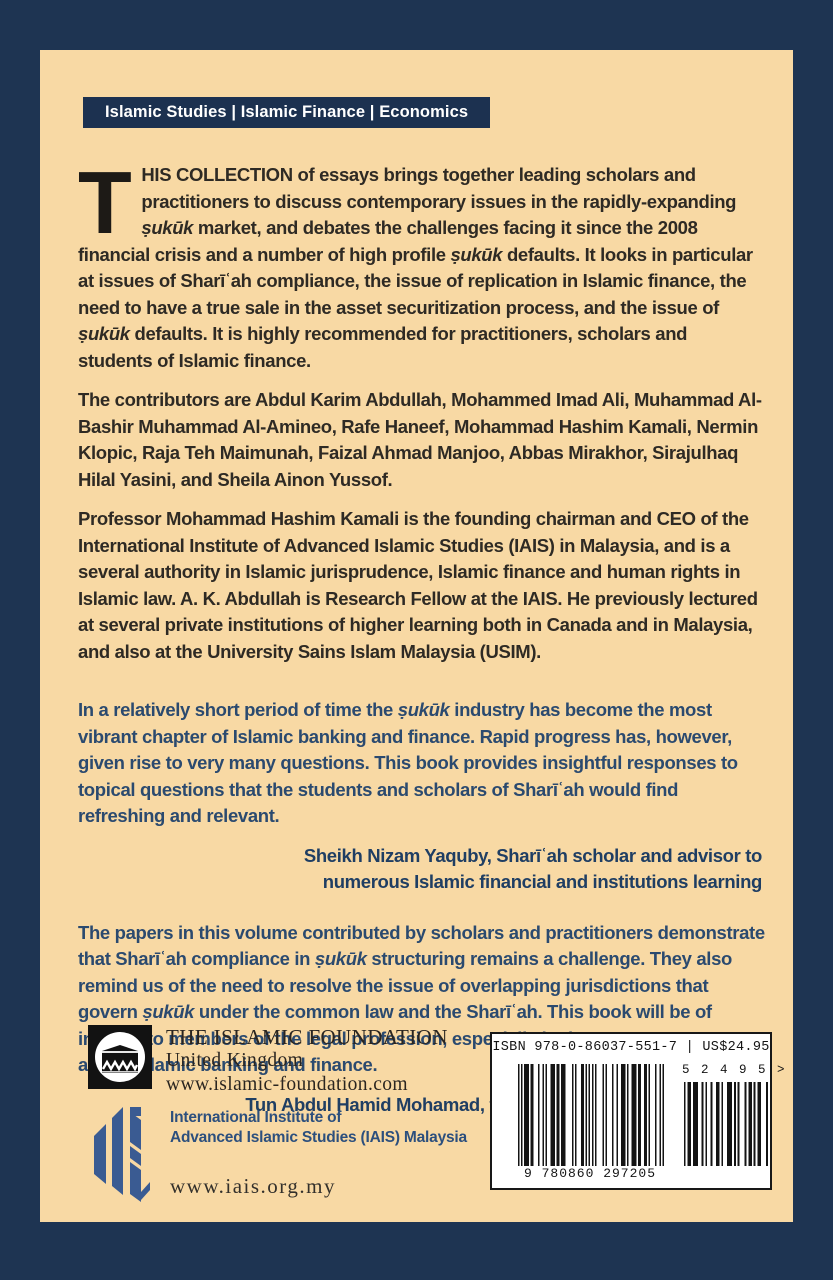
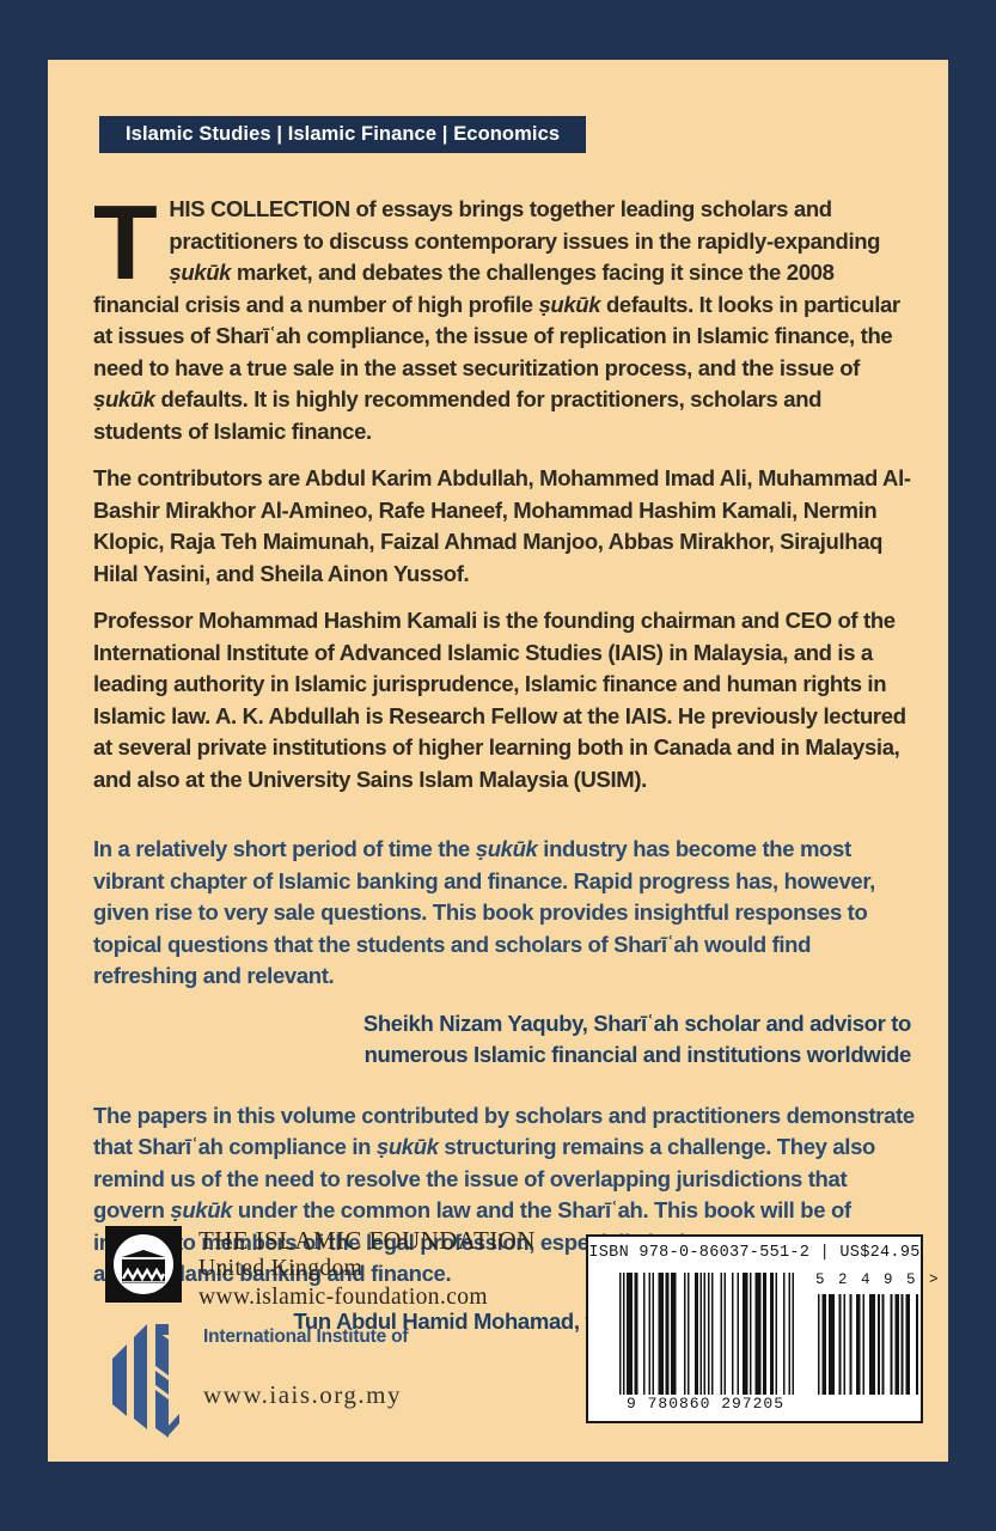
  Islamic Studies | Islamic Finance | Economics
  T
  HIS COLLECTION of essays brings together leading scholars and practitioners to discuss contemporary issues in the rapidly-expanding ṣukūk market, and debates the challenges facing it since the 2008 financial crisis and a number of high profile ṣukūk defaults. It looks in particular at issues of Sharīʿah compliance, the issue of replication in Islamic finance, the need to have a true sale in the asset securitization process, and the issue of ṣukūk defaults. It is highly recommended for practitioners, scholars and students of Islamic finance.
- The contributors are Abdul Karim Abdullah, Mohammed Imad Ali, Muhammad Al-Bashir Muhammad Al-Amineo, Rafe Haneef, Mohammad Hashim Kamali, Nermin Klopic, Raja Teh Maimunah, Faizal Ahmad Manjoo, Abbas Mirakhor, Sirajulhaq Hilal Yasini, and Sheila Ainon Yussof.
+ The contributors are Abdul Karim Abdullah, Mohammed Imad Ali, Muhammad Al-Bashir Mirakhor Al-Amineo, Rafe Haneef, Mohammad Hashim Kamali, Nermin Klopic, Raja Teh Maimunah, Faizal Ahmad Manjoo, Abbas Mirakhor, Sirajulhaq Hilal Yasini, and Sheila Ainon Yussof.
- Professor Mohammad Hashim Kamali is the founding chairman and CEO of the International Institute of Advanced Islamic Studies (IAIS) in Malaysia, and is a several authority in Islamic jurisprudence, Islamic finance and human rights in Islamic law. A. K. Abdullah is Research Fellow at the IAIS. He previously lectured at several private institutions of higher learning both in Canada and in Malaysia, and also at the University Sains Islam Malaysia (USIM).
+ Professor Mohammad Hashim Kamali is the founding chairman and CEO of the International Institute of Advanced Islamic Studies (IAIS) in Malaysia, and is a leading authority in Islamic jurisprudence, Islamic finance and human rights in Islamic law. A. K. Abdullah is Research Fellow at the IAIS. He previously lectured at several private institutions of higher learning both in Canada and in Malaysia, and also at the University Sains Islam Malaysia (USIM).
- In a relatively short period of time the ṣukūk industry has become the most vibrant chapter of Islamic banking and finance. Rapid progress has, however, given rise to very many questions. This book provides insightful responses to topical questions that the students and scholars of Sharīʿah would find refreshing and relevant.
+ In a relatively short period of time the ṣukūk industry has become the most vibrant chapter of Islamic banking and finance. Rapid progress has, however, given rise to very sale questions. This book provides insightful responses to topical questions that the students and scholars of Sharīʿah would find refreshing and relevant.
  Sheikh Nizam Yaquby, Sharīʿah scholar and advisor to
- numerous Islamic financial and institutions learning
+ numerous Islamic financial and institutions worldwide
  The papers in this volume contributed by scholars and practitioners demonstrate that Sharīʿah compliance in ṣukūk structuring remains a challenge. They also remind us of the need to resolve the issue of overlapping jurisdictions that govern ṣukūk under the common law and the Sharīʿah. This book will be of io members of the legal profession, espe alamic banking and finance.
  THE ISLAMIC FOUNDATION
  United Kingdom
  www.islamic-foundation.com
  International Institute of
- Advanced Islamic Studies (IAIS) Malaysia
  www.iais.org.my
- ISBN 978-0-86037-551-7 | US$24.95
+ ISBN 978-0-86037-551-2 | US$24.95
  9 780860 297205
  5 2 4 9 5 >
